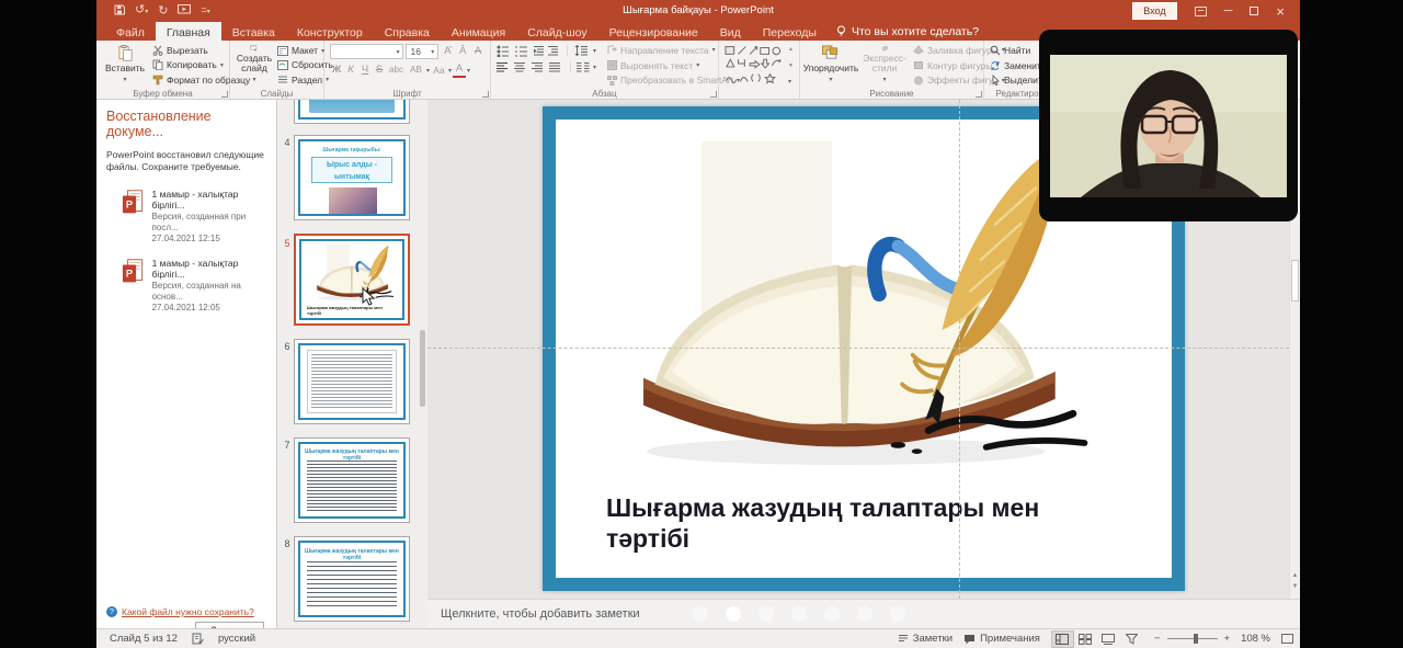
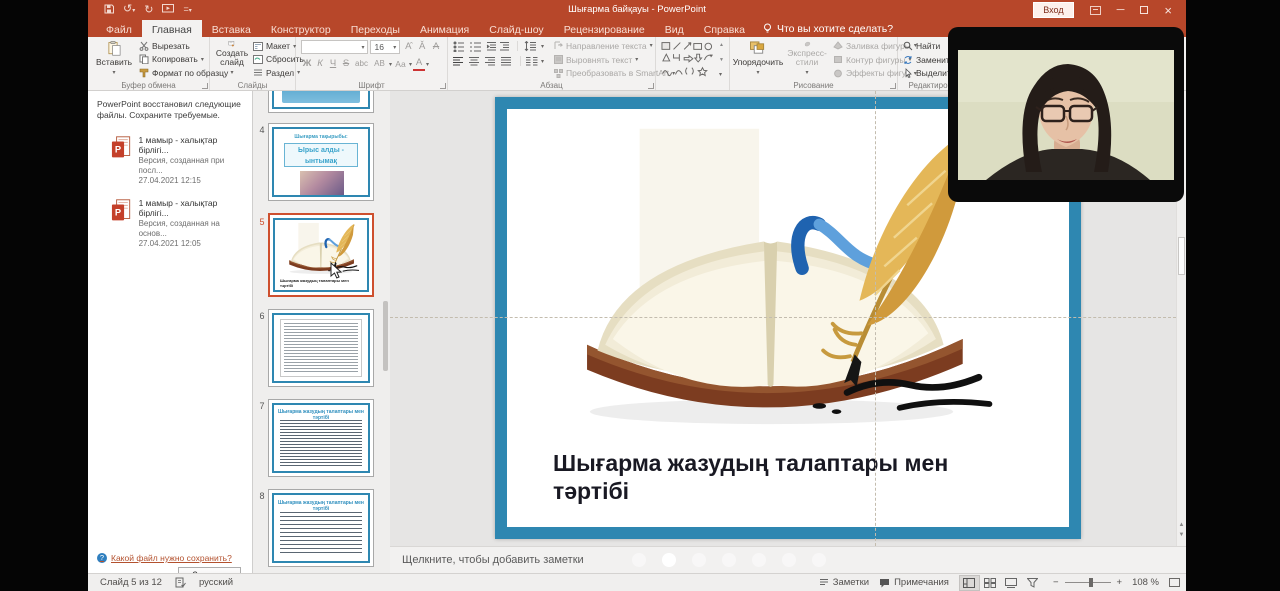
  ↻
  Шығарма байқауы - PowerPoint
  Вход
  ─
  ×
  Файл
  Главная
  Вставка
  Конструктор
- Справка
+ Переходы
  Анимация
  Слайд-шоу
  Рецензирование
  Вид
- Переходы
+ Справка
  Что вы хотите сделать?
  Вставить
  Вырезать
  Копировать
  Формат по образцу
  Буфер обмена
  Создать слайд
  Макет
  Сбросить
  Раздел
  Слайды
  16
  А̂
  А̌
  A
  Ж
  К
  Ч
  S
  abc
  АВ
  Аа
  А
  Шрифт
  Направление текста
  Выровнять текст
  Преобразовать в SmartAr
  Абзац
  Упорядочить
  Экспресс-стили
  Заливка фигуры
  Контур фигуры
  Эффекты фигу
  Рисование
  Найти
  Замени
  Выдели
- Восстановление докуме...
  PowerPoint восстановил следующие файлы. Сохраните требуемые.
  P
  1 мамыр - халықтар бірлігі...
  Версия, созданная при посл...
  27.04.2021 12:15
  P
  1 мамыр - халықтар бірлігі...
  Версия, созданная на основ...
  27.04.2021 12:05
  ?
  Какой файл нужно сохранить?
  4
  5
  6
  7
  8
  Шығарма жазудың талаптары мен тәртібі
  Щелкните, чтобы добавить заметки
  Слайд 5 из 12
  русский
  Заметки
  Примечания
  −
  +
  108 %
